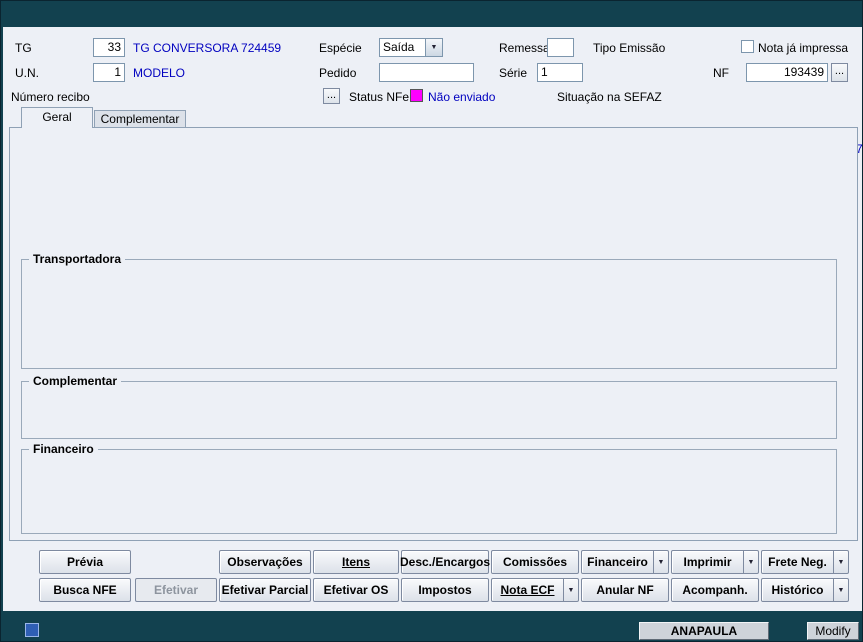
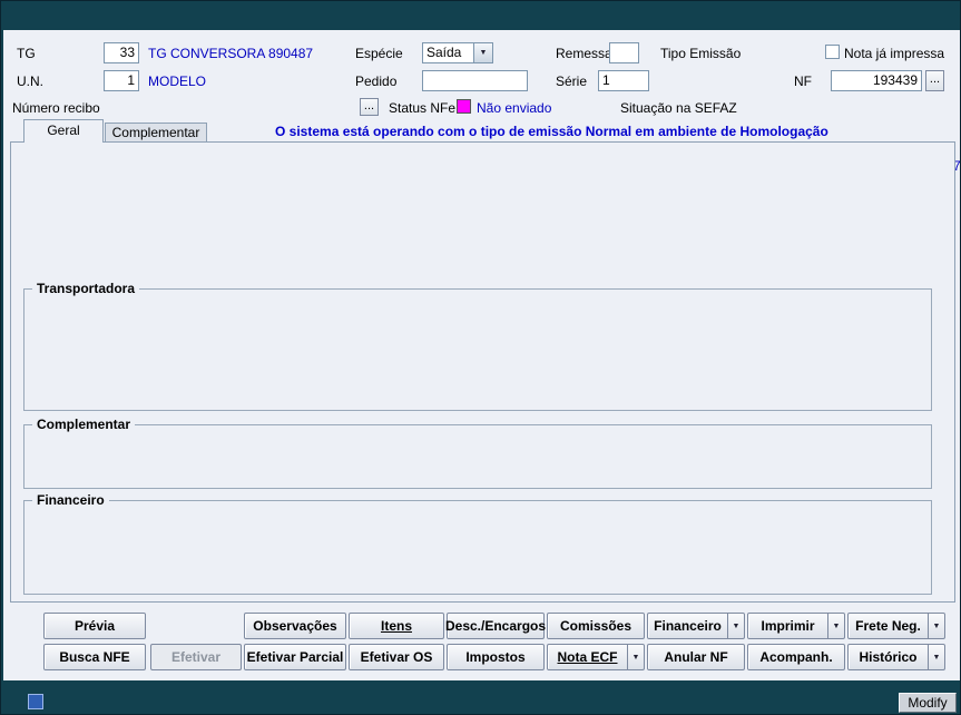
  TG
  33
- TG CONVERSORA 724459
+ TG CONVERSORA 890487
  Espécie
  Saída
  Remess
  Tipo Emissão
  Nota já impressa
  U.N.
  1
  MODELO
  Pedido
  Série
  1
  NF
  193439
  ...
  Número recibo
  ...
  Status NFe
  Não enviado
  Situação na SEFAZ
  Geral
  Complementar
+ O sistema está operando com o tipo de emissão Normal em ambiente de Homologação
  Transportadora
  Complementar
  Financeiro
  Prévia
  Observações
  Itens
  Desc./Encargos
  Comissões
  Financeiro
  Imprimir
  Frete Neg.
  Busca NFE
  Efetivar
  Efetivar Parcial
  Efetivar OS
  Impostos
  Nota ECF
  Anular NF
  Acompanh.
  Histórico
- ANAPAULA
  Modify
